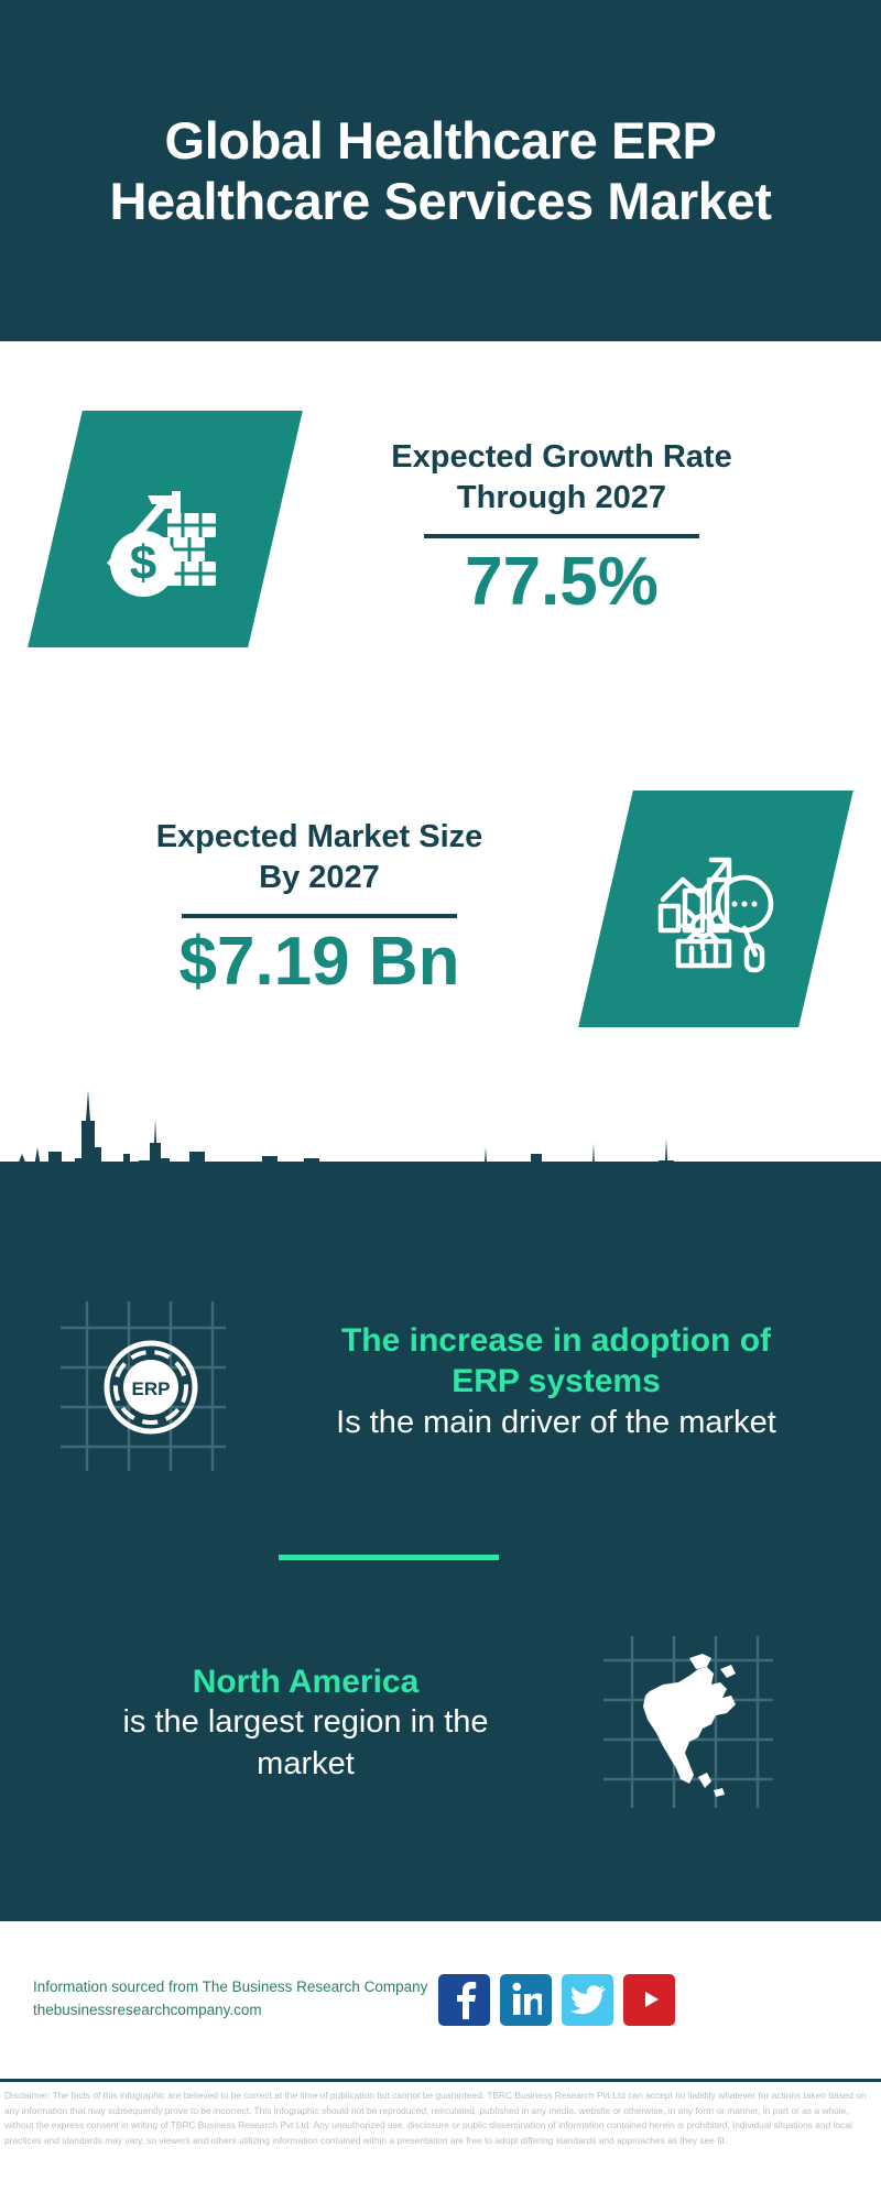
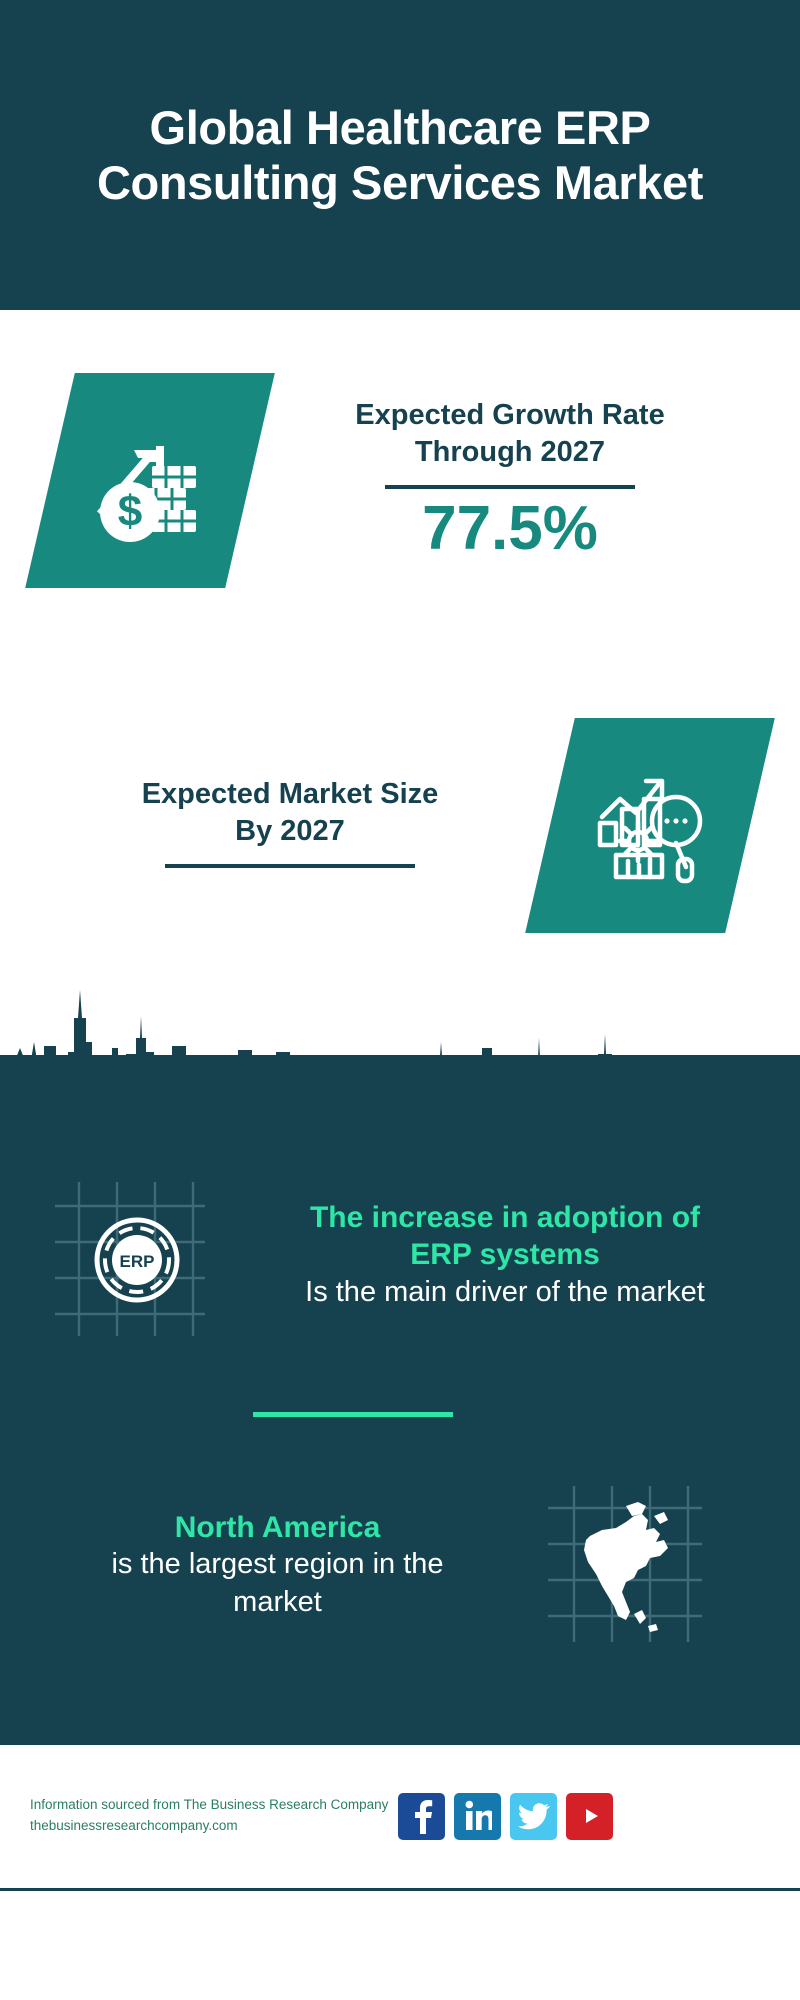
- Global Healthcare ERP Healthcare Services Market
+ Global Healthcare ERP Consulting Services Market
  Expected Growth Rate Through 2027
  77.5%
  Expected Market Size By 2027
- $7.19 Bn
  ERP
  The increase in adoption of ERP systems
  Is the main driver of the market
  North America
  is the largest region in the market
  Information sourced from The Business Research Company
  thebusinessresearchcompany.com
- Disclaimer: The facts of this infographic are believed to be correct at the time of publication but cannot be guaranteed. TBRC Business Research Pvt Ltd can accept no liability whatever for actions taken based on any information that may subsequently prove to be incorrect. This infographic should not be reproduced, reirculated, published in any media, website or otherwise, in any form or manner, in part or as a whole, without the express consent in writing of TBRC Business Research Pvt Ltd. Any unauthorized use, disclosure or public dissemination of information contained herein is prohibited. Individual situations and local practices and standards may vary, so viewers and others utilizing information contained within a presentation are free to adopt differing standards and approaches as they see fit.
